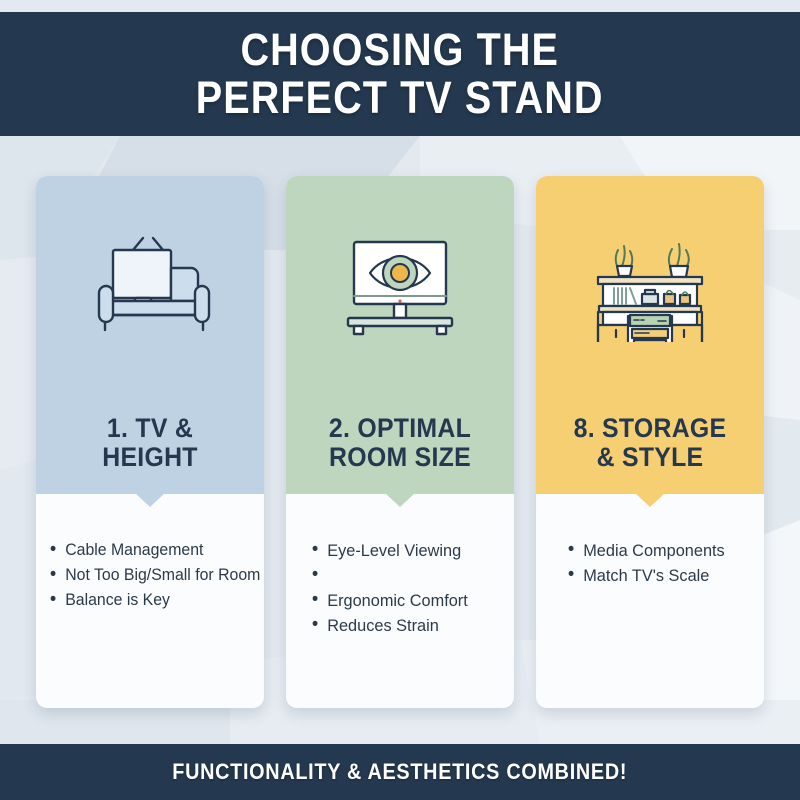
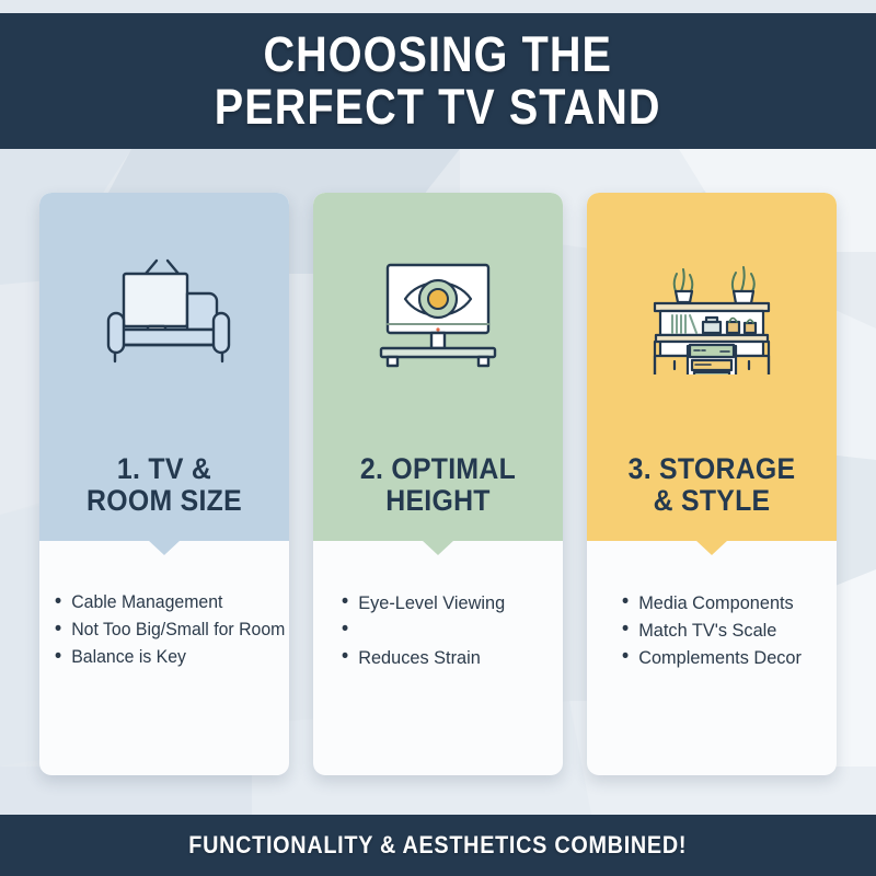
  CHOOSING THE
  PERFECT TV STAND
  1. TV &
- HEIGHT
+ ROOM SIZE
  Cable Management
  Not Too Big/Small for Room
  Balance is Key
  2. OPTIMAL
- ROOM SIZE
+ HEIGHT
  Eye-Level Viewing
- Ergonomic Comfort
  Reduces Strain
- 8. STORAGE
+ 3. STORAGE
  & STYLE
  Media Components
  Match TV's Scale
+ Complements Decor
  FUNCTIONALITY & AESTHETICS COMBINED!
